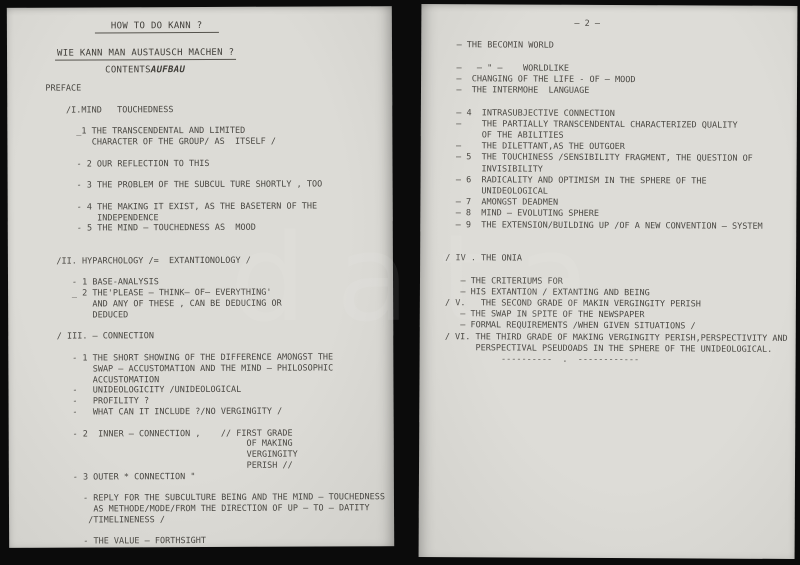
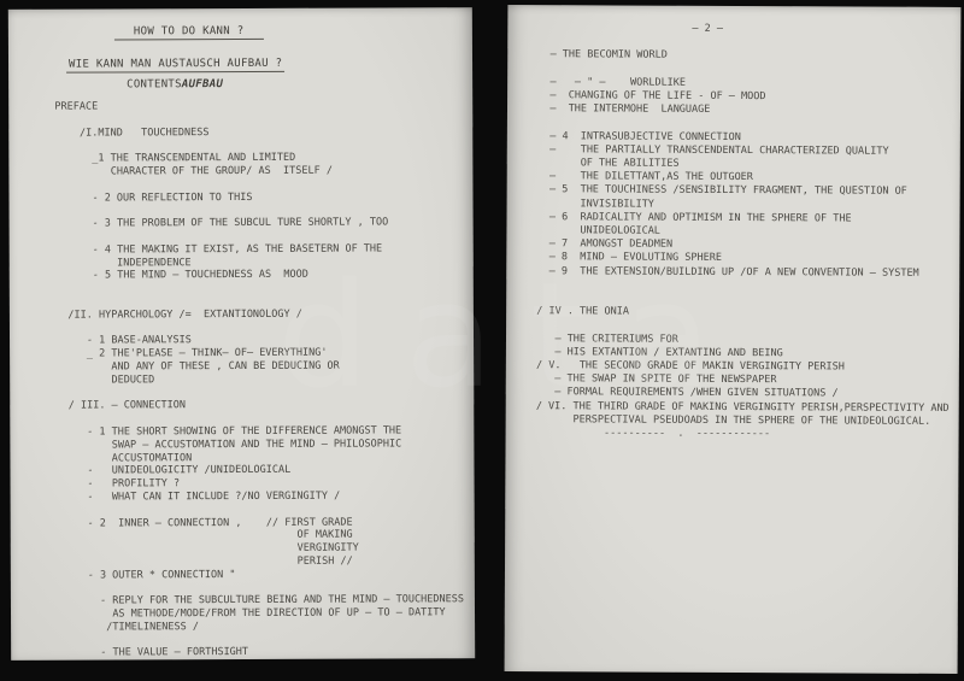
  HOW TO DO KANN ?
- WIE KANN MAN AUSTAUSCH MACHEN ?
+ WIE KANN MAN AUSTAUSCH AUFBAU ?
  CONTENTSAUFBAU
  PREFACE
  /I.MIND TOUCHEDNESS
  _1 THE TRANSCENDENTAL AND LIMITED
  CHARACTER OF THE GROUP/ AS ITSELF /
  - 2 OUR REFLECTION TO THIS
  - 3 THE PROBLEM OF THE SUBCUL TURE SHORTLY , TOO
  - 4 THE MAKING IT EXIST, AS THE BASETERN OF THE
  INDEPENDENCE
  - 5 THE MIND — TOUCHEDNESS AS MOOD
  /II. HYPARCHOLOGY /= EXTANTIONOLOGY /
  - 1 BASE-ANALYSIS
  _ 2 THE'PLEASE — THINK— OF— EVERYTHING'
  AND ANY OF THESE , CAN BE DEDUCING OR
  DEDUCED
  / III. — CONNECTION
  - 1 THE SHORT SHOWING OF THE DIFFERENCE AMONGST THE
  SWAP — ACCUSTOMATION AND THE MIND — PHILOSOPHIC
  ACCUSTOMATION
  - UNIDEOLOGICITY /UNIDEOLOGICAL
  - PROFILITY ?
  - WHAT CAN IT INCLUDE ?/NO VERGINGITY /
  - 2 INNER — CONNECTION , // FIRST GRADE
  OF MAKING
  VERGINGITY
  PERISH //
  - 3 OUTER * CONNECTION "
  - REPLY FOR THE SUBCULTURE BEING AND THE MIND — TOUCHEDNESS
  AS METHODE/MODE/FROM THE DIRECTION OF UP — TO — DATITY
  /TIMELINENESS /
  - THE VALUE — FORTHSIGHT
  — 2 —
  — THE BECOMIN WORLD
  — — " — WORLDLIKE
  — CHANGING OF THE LIFE - OF — MOOD
  — THE INTERMOHE LANGUAGE
  — 4 INTRASUBJECTIVE CONNECTION
  — THE PARTIALLY TRANSCENDENTAL CHARACTERIZED QUALITY
  OF THE ABILITIES
  — THE DILETTANT,AS THE OUTGOER
  — 5 THE TOUCHINESS /SENSIBILITY FRAGMENT, THE QUESTION OF
  INVISIBILITY
  — 6 RADICALITY AND OPTIMISM IN THE SPHERE OF THE
  UNIDEOLOGICAL
  — 7 AMONGST DEADMEN
  — 8 MIND — EVOLUTING SPHERE
  — 9 THE EXTENSION/BUILDING UP /OF A NEW CONVENTION — SYSTEM
  / IV . THE ONIA
  — THE CRITERIUMS FOR
  — HIS EXTANTION / EXTANTING AND BEING
  / V. THE SECOND GRADE OF MAKIN VERGINGITY PERISH
  — THE SWAP IN SPITE OF THE NEWSPAPER
  — FORMAL REQUIREMENTS /WHEN GIVEN SITUATIONS /
  / VI. THE THIRD GRADE OF MAKING VERGINGITY PERISH,PERSPECTIVITY AND
  PERSPECTIVAL PSEUDOADS IN THE SPHERE OF THE UNIDEOLOGICAL.
  ---------- . ------------
  data
